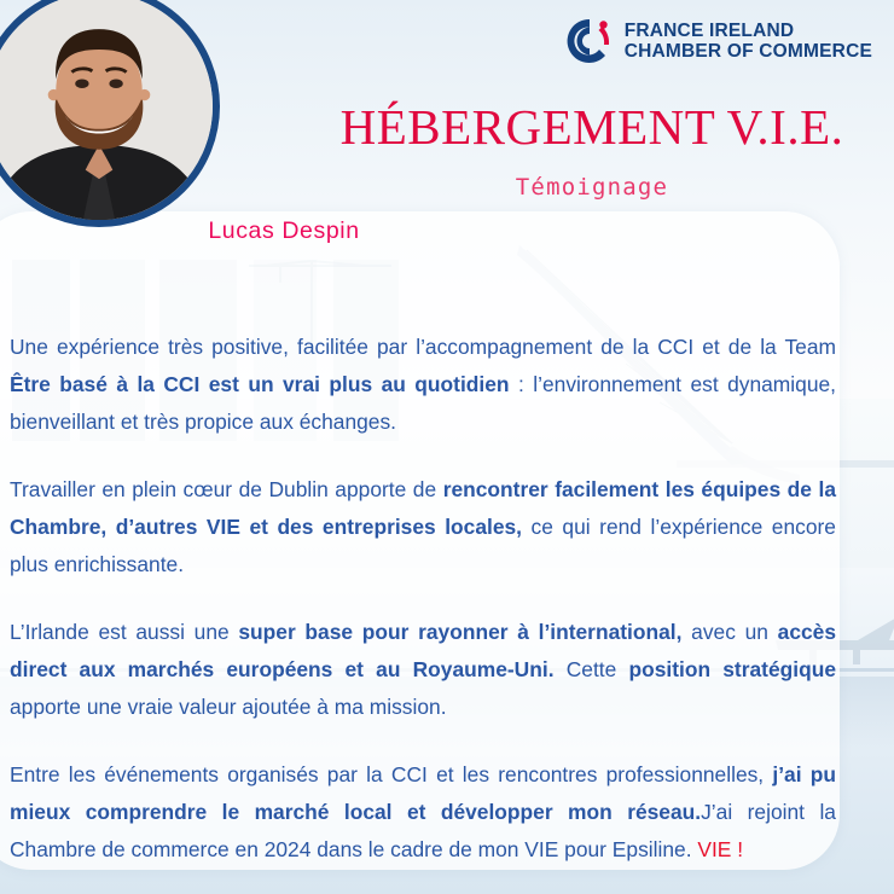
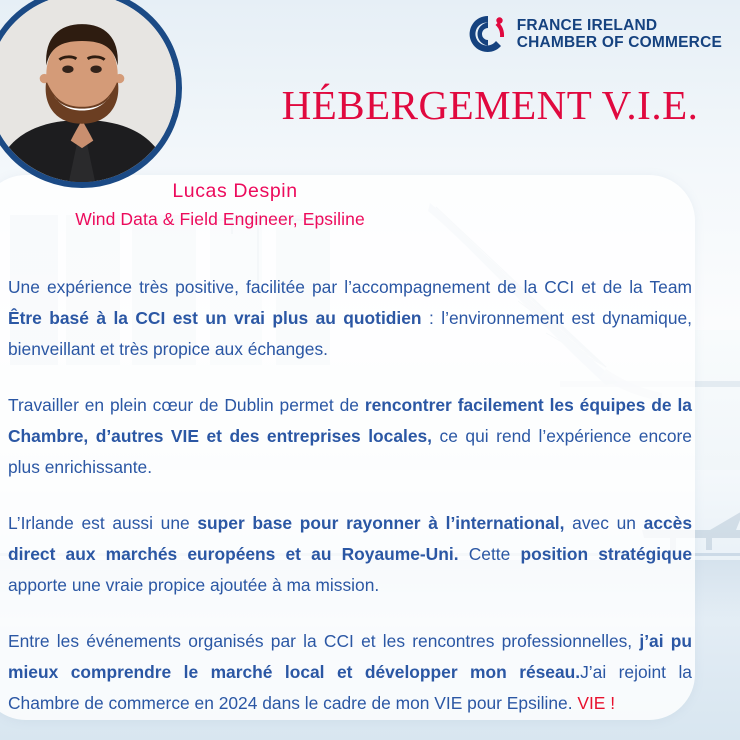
  FRANCE IRELAND
  CHAMBER OF COMMERCE
  HÉBERGEMENT V.I.E.
- Témoignage
  Lucas Despin
+ Wind Data & Field Engineer, Epsiline
  Une expérience très positive, facilitée par l’accompagnement de la CCI et de la Team Être basé à la CCI est un vrai plus au quotidien : l’environnement est dynamique, bienveillant et très propice aux échanges.
- Travailler en plein cœur de Dublin apporte de rencontrer facilement les équipes de la Chambre, d’autres VIE et des entreprises locales, ce qui rend l’expérience encore plus enrichissante.
+ Travailler en plein cœur de Dublin permet de rencontrer facilement les équipes de la Chambre, d’autres VIE et des entreprises locales, ce qui rend l’expérience encore plus enrichissante.
- L’Irlande est aussi une super base pour rayonner à l’international, avec un accès direct aux marchés européens et au Royaume-Uni. Cette position stratégique apporte une vraie valeur ajoutée à ma mission.
+ L’Irlande est aussi une super base pour rayonner à l’international, avec un accès direct aux marchés européens et au Royaume-Uni. Cette position stratégique apporte une vraie propice ajoutée à ma mission.
  Entre les événements organisés par la CCI et les rencontres professionnelles, j’ai pu mieux comprendre le marché local et développer mon réseau.J’ai rejoint la Chambre de commerce en 2024 dans le cadre de mon VIE pour Epsiline. VIE !
